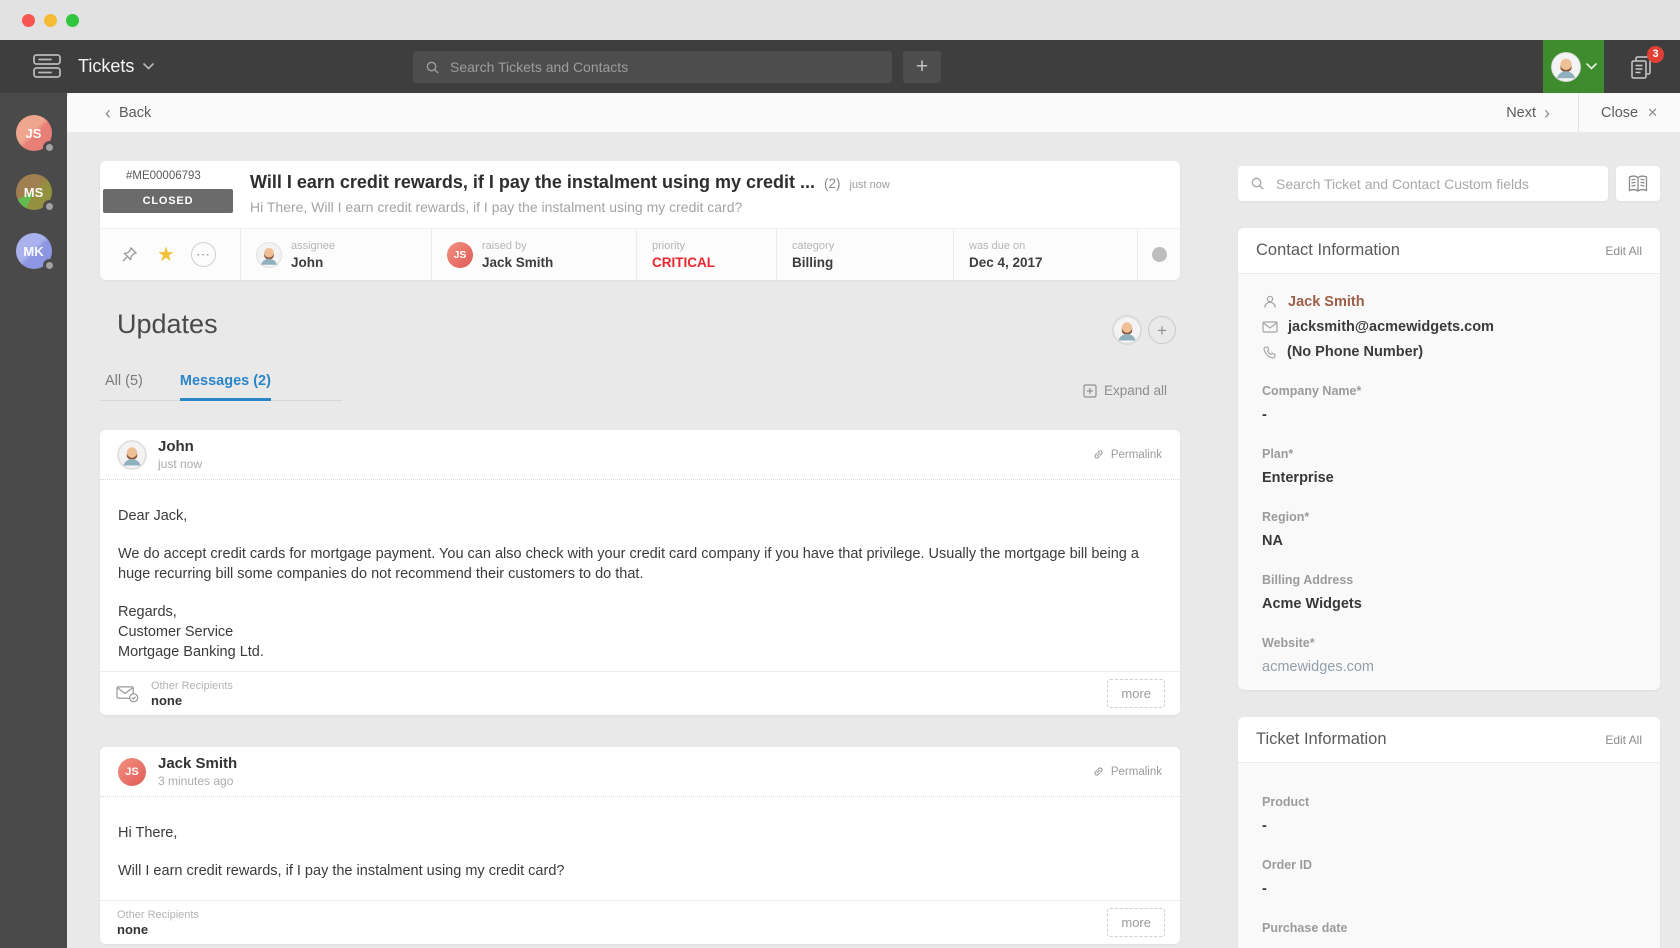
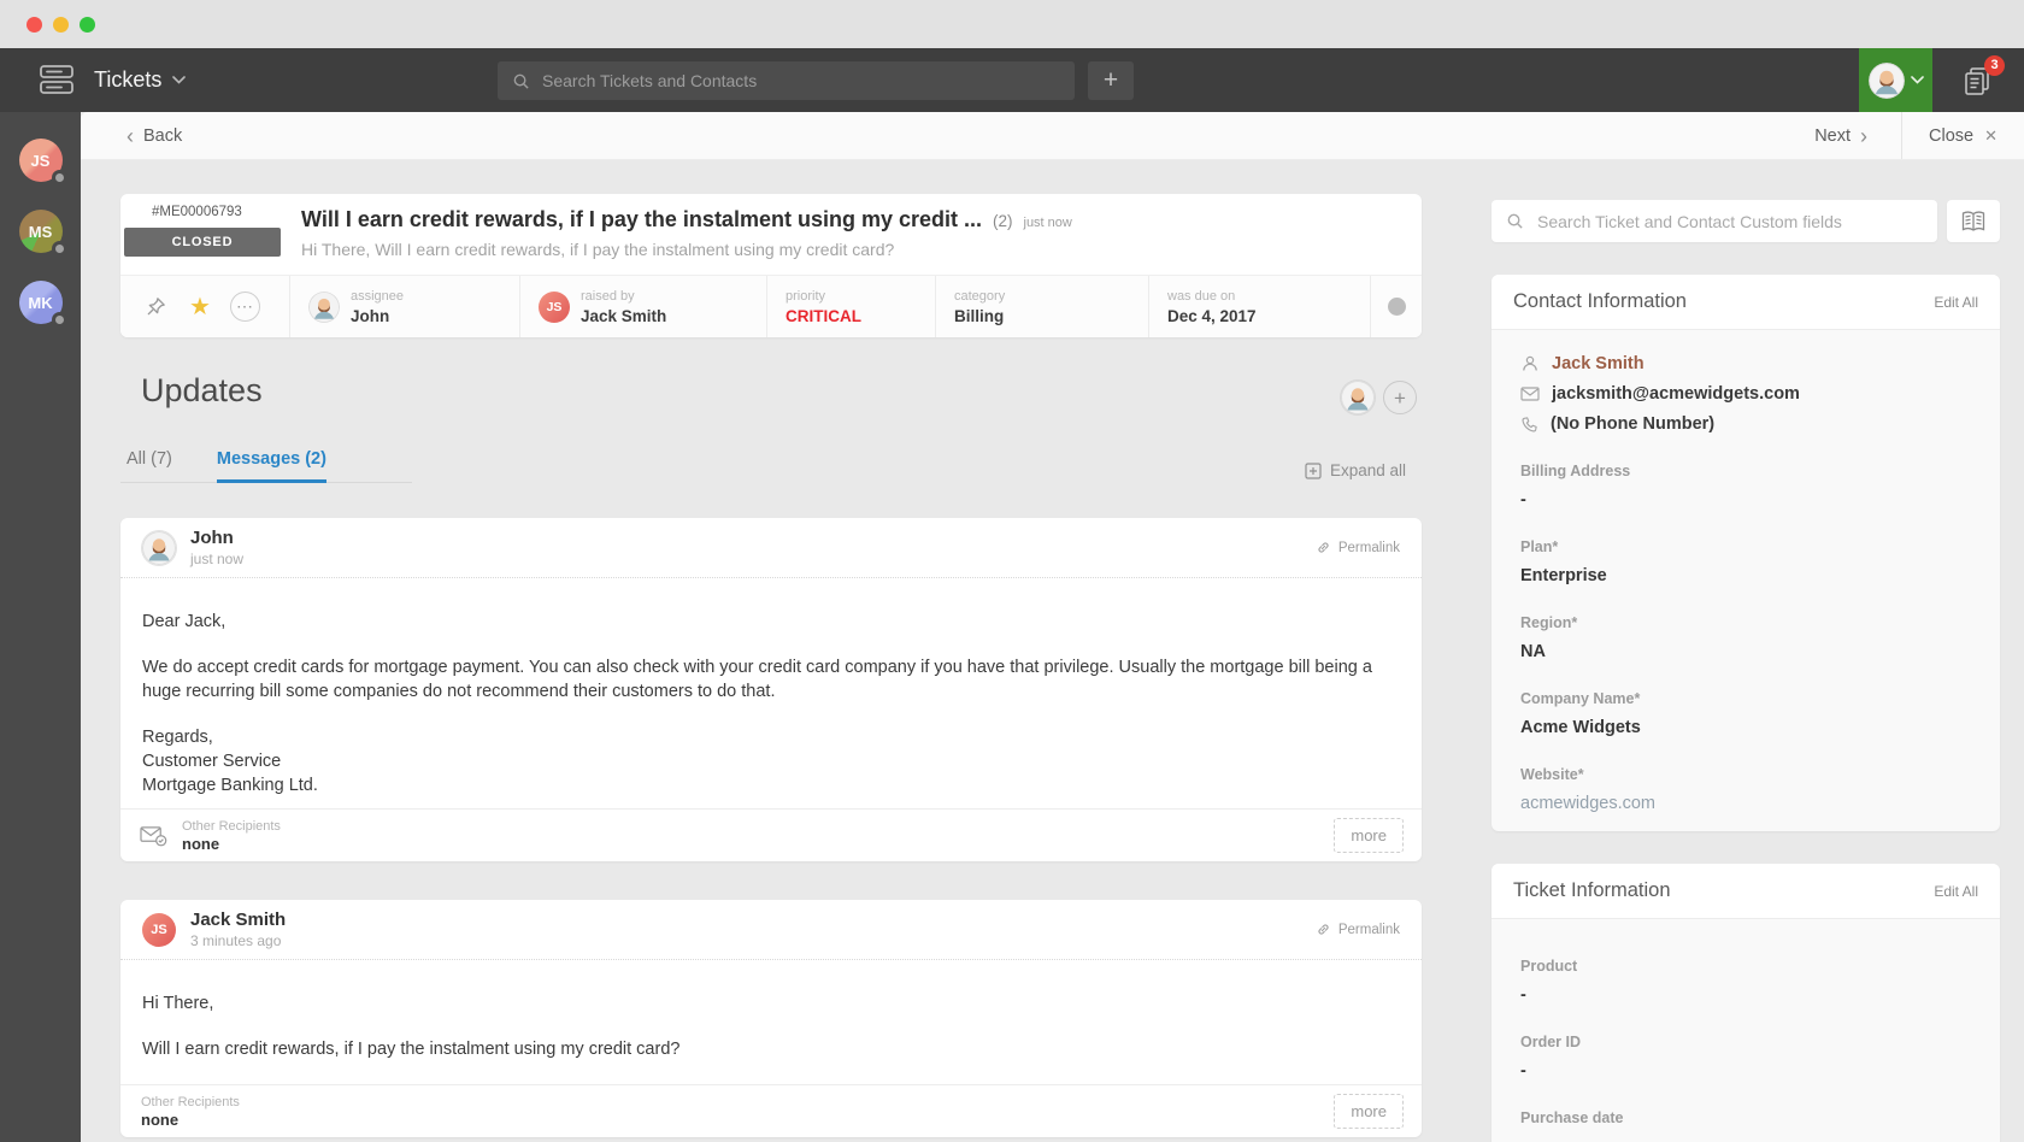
  Tickets
  Search Tickets and Contacts
  +
  3
  JS
  MS
  MK
  ‹
  Back
  Next
  ›
  Close
  ✕
  #ME00006793
  CLOSED
  Will I earn credit rewards, if I pay the instalment using my credit ...
  (2)
  just now
  Hi There, Will I earn credit rewards, if I pay the instalment using my credit card?
  ★
  ⋯
  assignee
  John
  JS
  raised by
  Jack Smith
  priority
  CRITICAL
  category
  Billing
  was due on
  Dec 4, 2017
  Updates
  +
- All (5)
+ All (7)
  Messages (2)
  Expand all
  John
  just now
  Permalink
  Dear Jack,
  We do accept credit cards for mortgage payment. You can also check with your credit card company if you have that privilege. Usually the mortgage bill being a huge recurring bill some companies do not recommend their customers to do that.
  Regards,
  Customer Service
  Mortgage Banking Ltd.
  Other Recipients
  none
  more
  JS
  Jack Smith
  3 minutes ago
  Permalink
  Hi There,
  Will I earn credit rewards, if I pay the instalment using my credit card?
  Other Recipients
  none
  more
  Search Ticket and Contact Custom fields
  Contact Information
  Edit All
  Jack Smith
  jacksmith@acmewidgets.com
  (No Phone Number)
- Company Name*
+ Billing Address
  -
  Plan*
  Enterprise
  Region*
  NA
- Billing Address
+ Company Name*
  Acme Widgets
  Website*
  acmewidges.com
  Ticket Information
  Edit All
  Product
  -
  Order ID
  -
  Purchase date
